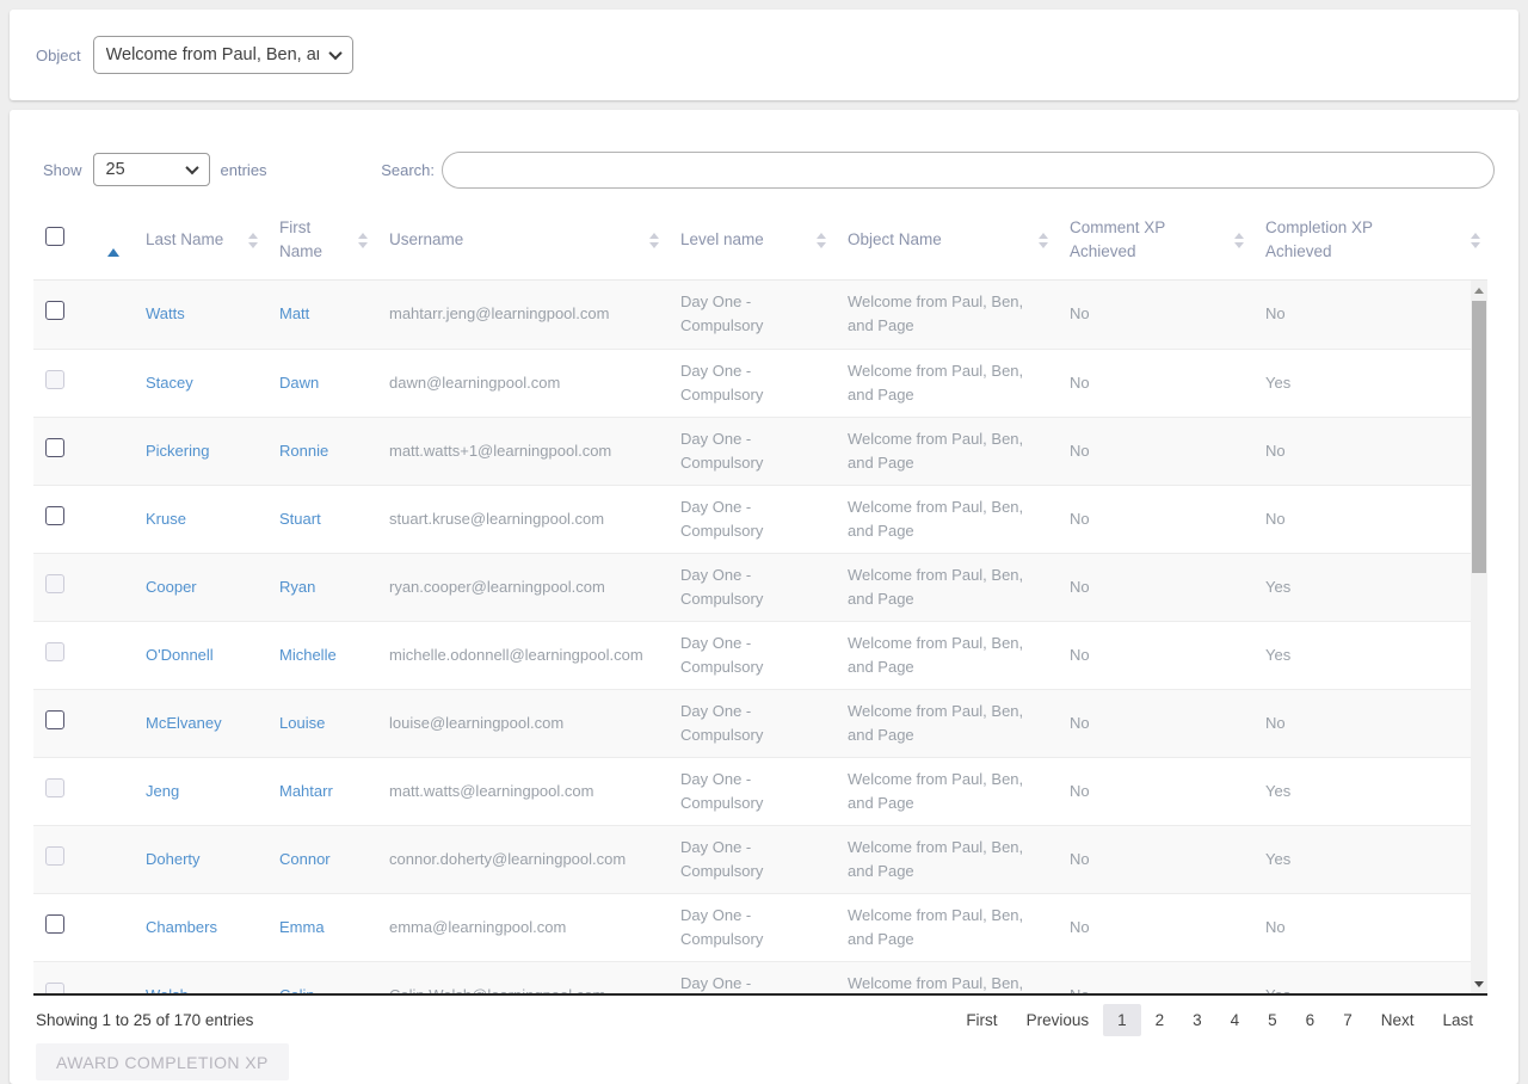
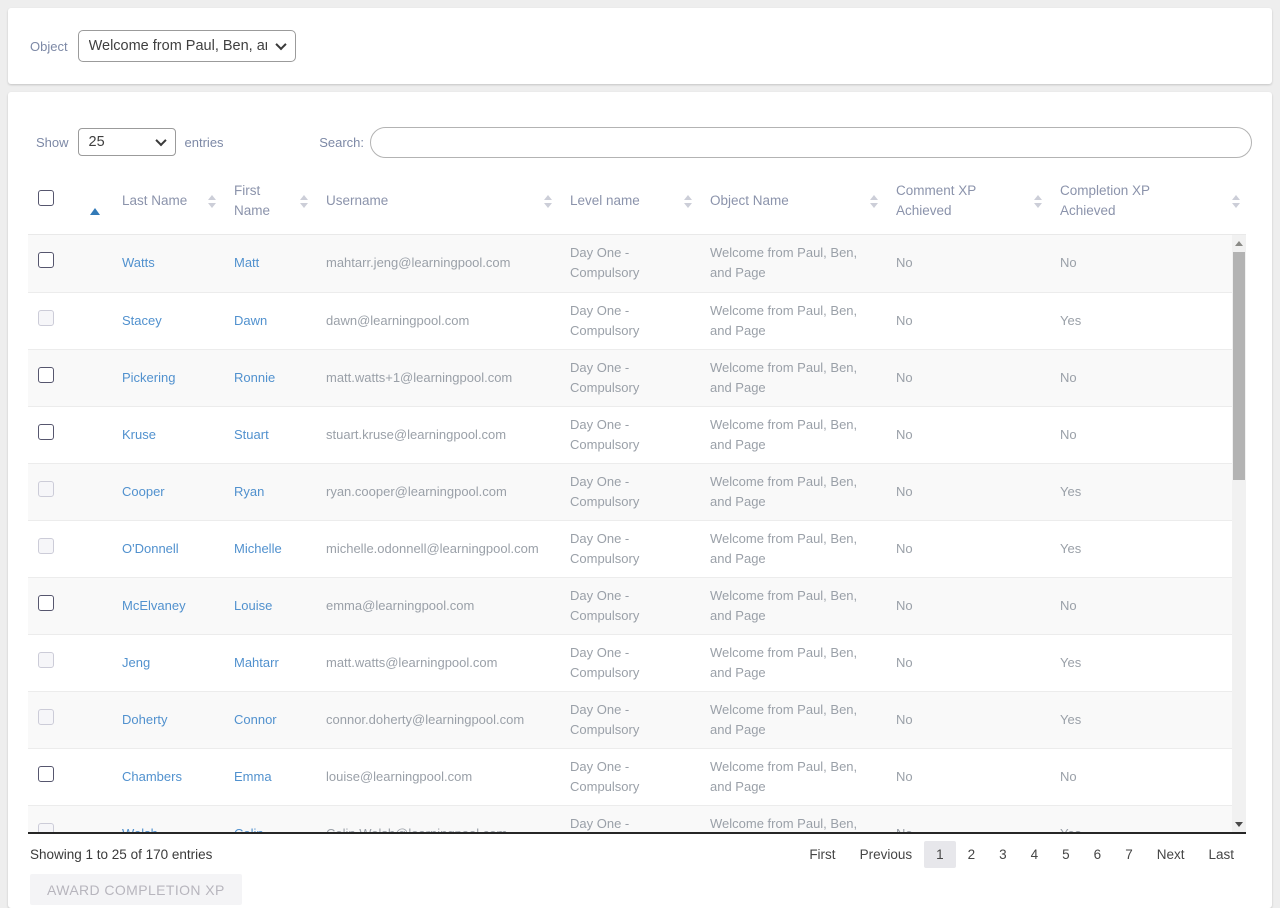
  Object
  Welcome from Paul, Ben, a
  Show
  25
  entries
  Search:
  		Last Name	First Name	Username	Level name	Object Name	Comment XP Achieved	Completion XP Achieved
  		Watts	Matt	mahtarr.jeng@learningpool.com	Day One - Compulsory	Welcome from Paul, Ben, and Page	No	No
  		Stacey	Dawn	dawn@learningpool.com	Day One - Compulsory	Welcome from Paul, Ben, and Page	No	Yes
  		Pickering	Ronnie	matt.watts+1@learningpool.com	Day One - Compulsory	Welcome from Paul, Ben, and Page	No	No
  		Kruse	Stuart	stuart.kruse@learningpool.com	Day One - Compulsory	Welcome from Paul, Ben, and Page	No	No
  		Cooper	Ryan	ryan.cooper@learningpool.com	Day One - Compulsory	Welcome from Paul, Ben, and Page	No	Yes
  		O'Donnell	Michelle	michelle.odonnell@learningpool.com	Day One - Compulsory	Welcome from Paul, Ben, and Page	No	Yes
- 		McElvaney	Louise	louise@learningpool.com	Day One - Compulsory	Welcome from Paul, Ben, and Page	No	No
+ 		McElvaney	Louise	emma@learningpool.com	Day One - Compulsory	Welcome from Paul, Ben, and Page	No	No
  		Jeng	Mahtarr	matt.watts@learningpool.com	Day One - Compulsory	Welcome from Paul, Ben, and Page	No	Yes
  		Doherty	Connor	connor.doherty@learningpool.com	Day One - Compulsory	Welcome from Paul, Ben, and Page	No	Yes
- 		Chambers	Emma	emma@learningpool.com	Day One - Compulsory	Welcome from Paul, Ben, and Page	No	No
+ 		Chambers	Emma	louise@learningpool.com	Day One - Compulsory	Welcome from Paul, Ben, and Page	No	No
  Showing 1 to 25 of 170 entries
  First
  Previous
  1
  2
  3
  4
  5
  6
  7
  Next
  Last
  AWARD COMPLETION XP
